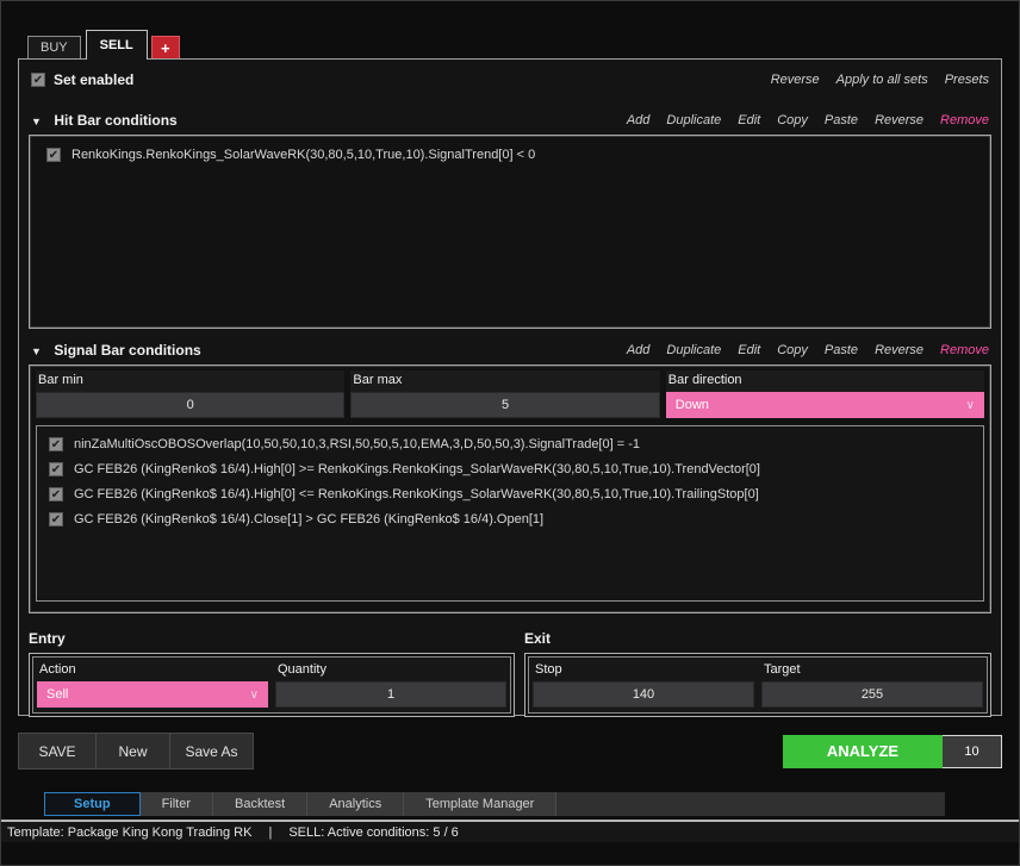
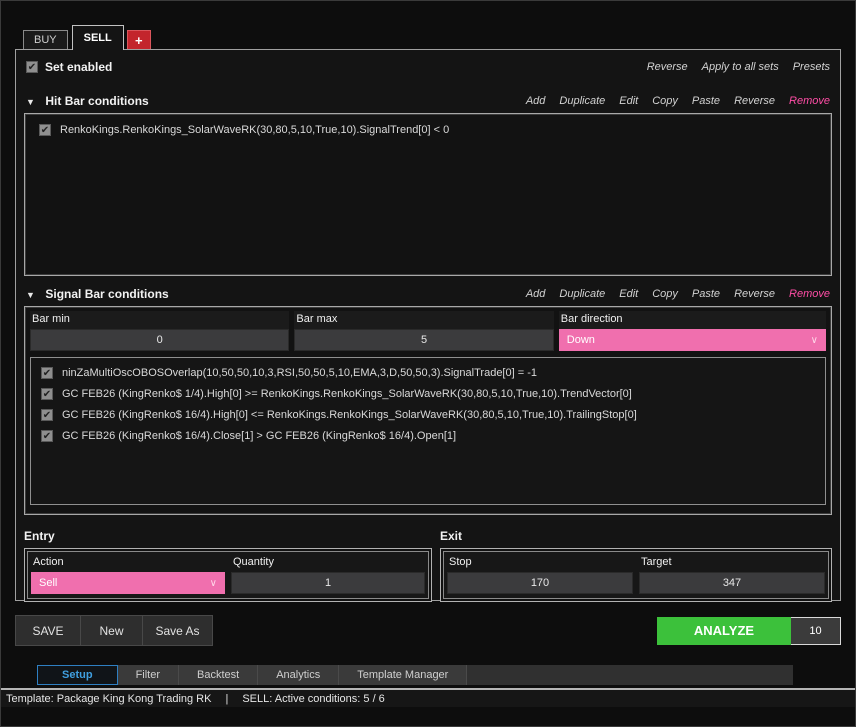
  BUY
  SELL
  +
  ✔
  Set enabled
  Reverse
  Apply to all sets
  Presets
  ▼ Hit Bar conditions
  Add
  Duplicate
  Edit
  Copy
  Paste
  Reverse
  Remove
  ✔
  RenkoKings.RenkoKings_SolarWaveRK(30,80,5,10,True,10).SignalTrend[0] < 0
  ▼ Signal Bar conditions
  Add
  Duplicate
  Edit
  Copy
  Paste
  Reverse
  Remove
  Bar min
  Bar max
  Bar direction
  0
  5
  Down
  ∨
  ✔
  ninZaMultiOscOBOSOverlap(10,50,50,10,3,RSI,50,50,5,10,EMA,3,D,50,50,3).SignalTrade[0] = -1
  ✔
- GC FEB26 (KingRenko$ 16/4).High[0] >= RenkoKings.RenkoKings_SolarWaveRK(30,80,5,10,True,10).TrendVector[0]
+ GC FEB26 (KingRenko$ 1/4).High[0] >= RenkoKings.RenkoKings_SolarWaveRK(30,80,5,10,True,10).TrendVector[0]
  ✔
  GC FEB26 (KingRenko$ 16/4).High[0] <= RenkoKings.RenkoKings_SolarWaveRK(30,80,5,10,True,10).TrailingStop[0]
  ✔
  GC FEB26 (KingRenko$ 16/4).Close[1] > GC FEB26 (KingRenko$ 16/4).Open[1]
  Entry
  Action
  Quantity
  Sell
  ∨
  1
  Exit
  Stop
  Target
- 140
+ 170
- 255
+ 347
  SAVE
  New
  Save As
  ANALYZE
  10
  Setup
  Filter
  Backtest
  Analytics
  Template Manager
  Template: Package King Kong Trading RK
  |
  SELL: Active conditions: 5 / 6
